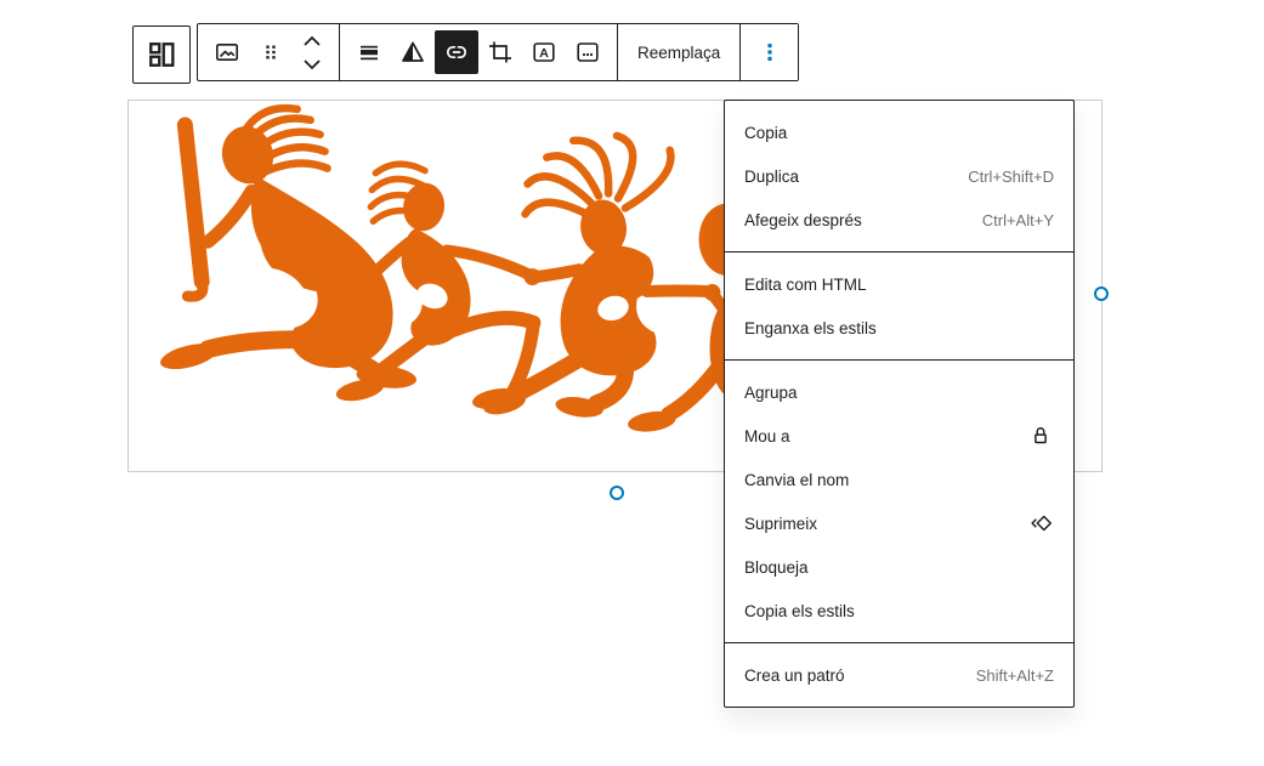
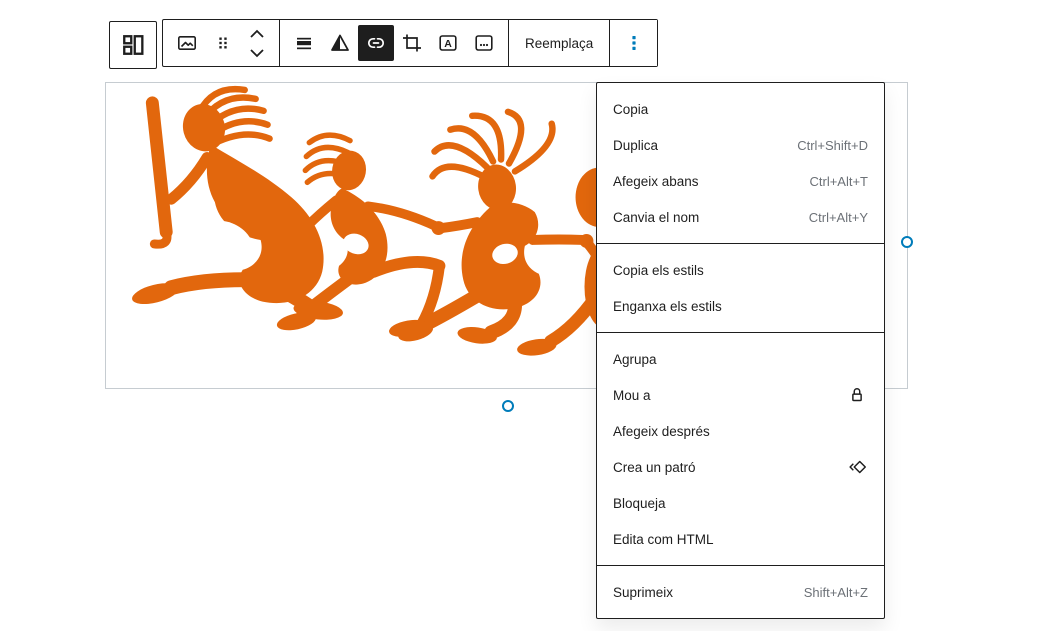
  A
  Reemplaça
  Copia
  Duplica
  Ctrl+Shift+D
+ Afegeix abans
+ Ctrl+Alt+T
- Afegeix després
+ Canvia el nom
  Ctrl+Alt+Y
- Edita com HTML
+ Copia els estils
  Enganxa els estils
  Agrupa
  Mou a
- Canvia el nom
+ Afegeix després
- Suprimeix
+ Crea un patró
  Bloqueja
- Copia els estils
+ Edita com HTML
- Crea un patró
+ Suprimeix
  Shift+Alt+Z
